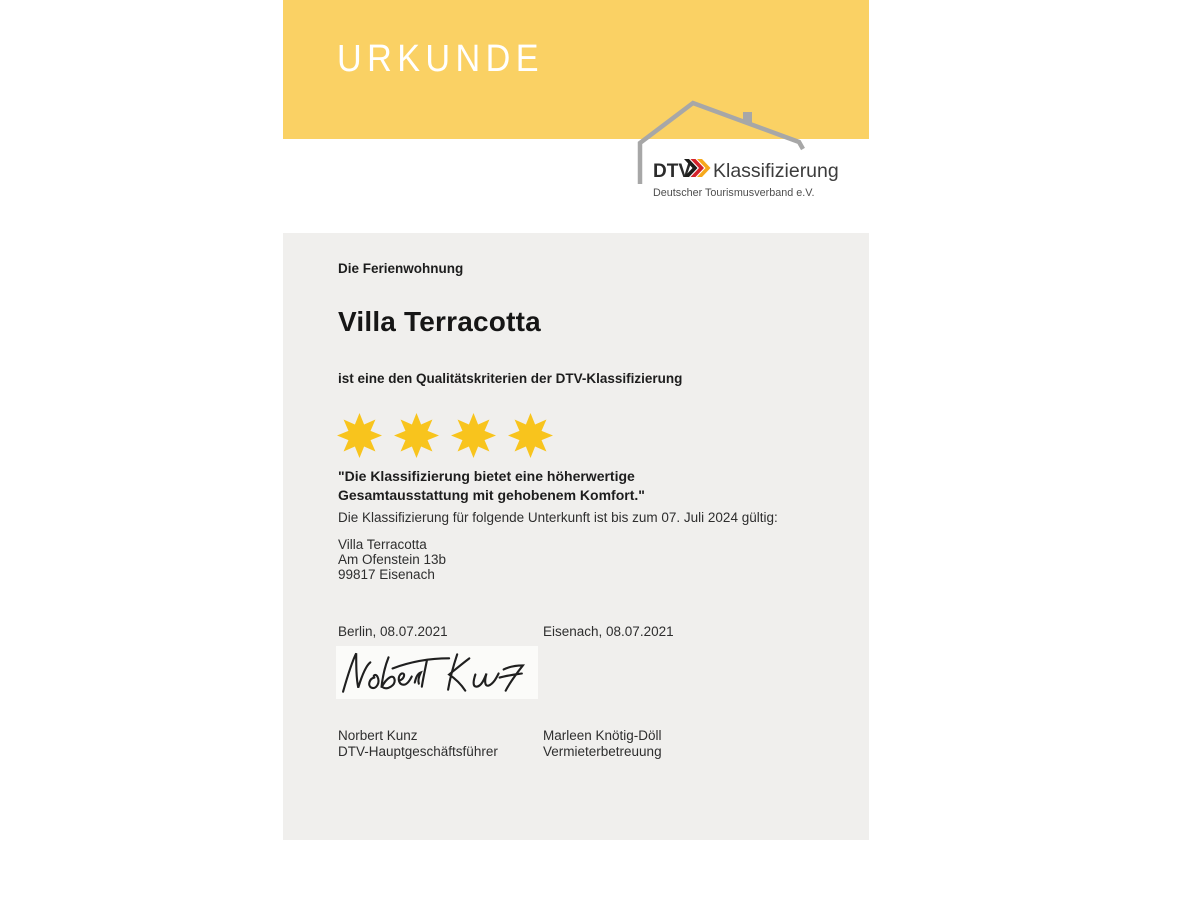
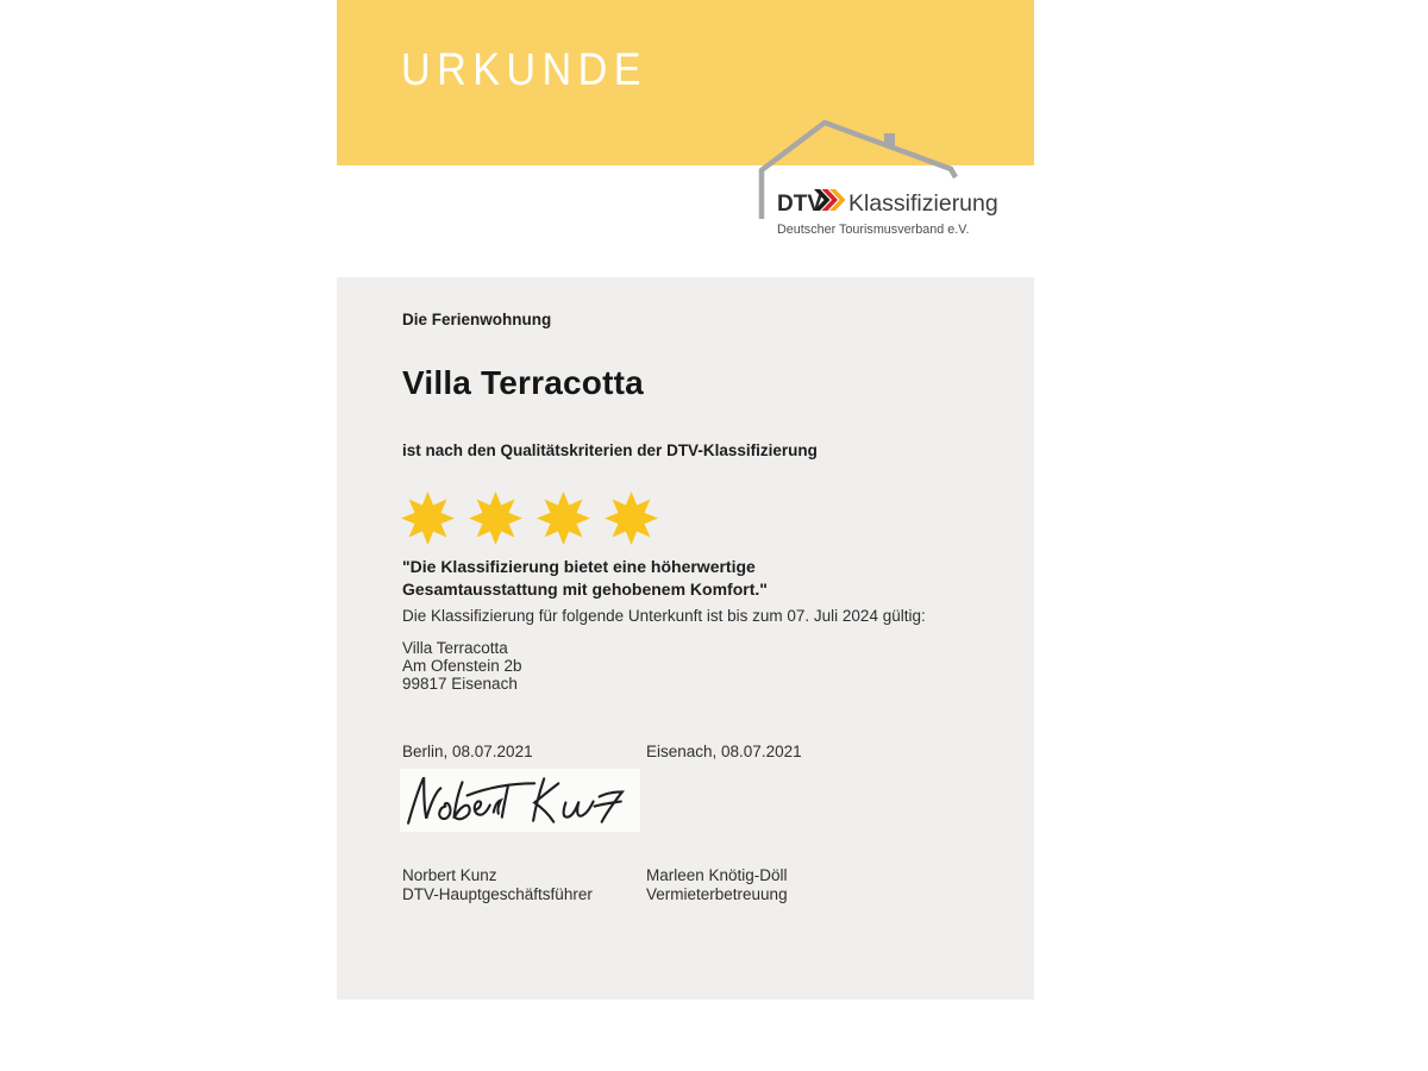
  URKUNDE
  DTV
  Klassifizierung
  Deutscher Tourismusverband e.V.
  Die Ferienwohnung
  Villa Terracotta
- ist eine den Qualitätskriterien der DTV-Klassifizierung
+ ist nach den Qualitätskriterien der DTV-Klassifizierung
  "Die Klassifizierung bietet eine höherwertige
  Gesamtausstattung mit gehobenem Komfort."
  Die Klassifizierung für folgende Unterkunft ist bis zum 07. Juli 2024 gültig:
  Villa Terracotta
- Am Ofenstein 13b
+ Am Ofenstein 2b
  99817 Eisenach
  Berlin, 08.07.2021
  Eisenach, 08.07.2021
  Norbert Kunz
  DTV-Hauptgeschäftsführer
  Marleen Knötig-Döll
  Vermieterbetreuung
